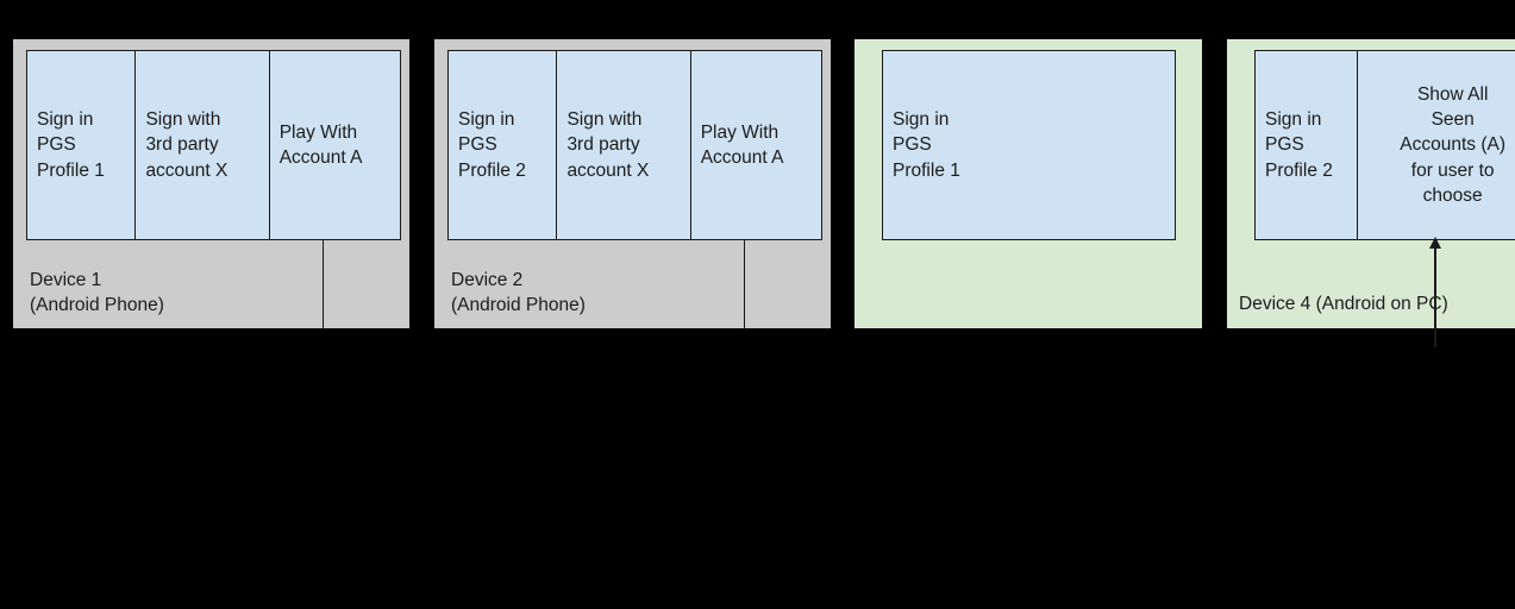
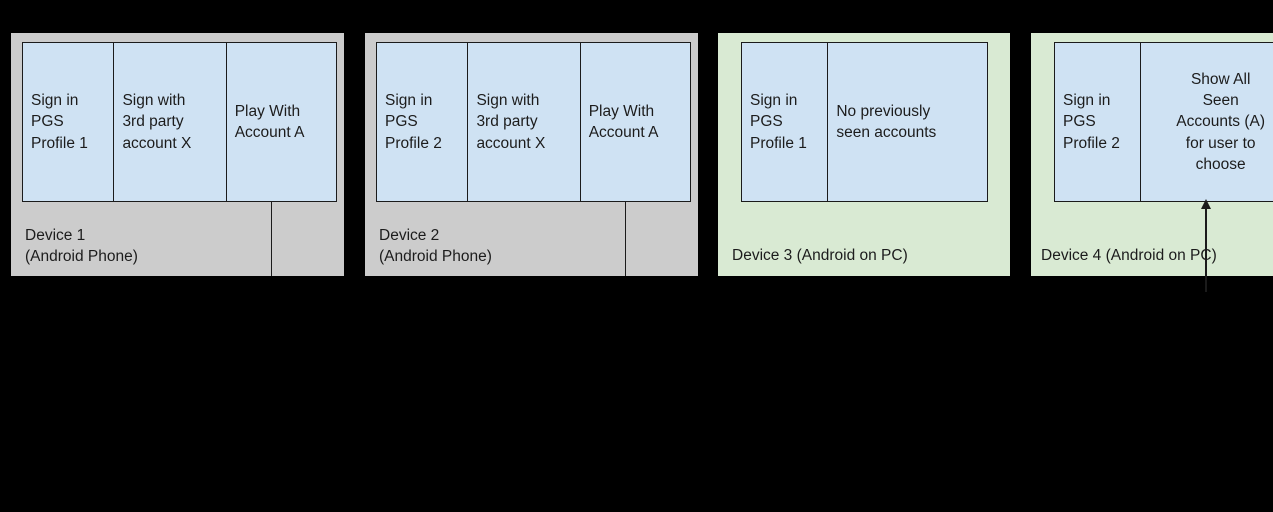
  Sign in
  PGS
  Profile 1
  Sign with
  3rd party
  account X
  Play With
  Account A
  Device 1
  (Android Phone)
  Sign in
  PGS
  Profile 2
  Sign with
  3rd party
  account X
  Play With
  Account A
  Device 2
  (Android Phone)
  Sign in
  PGS
  Profile 1
+ No previously
+ seen accounts
+ Device 3 (Android on PC)
  Sign in
  PGS
  Profile 2
  Show All
  Seen
  Accounts (A)
  for user to
  choose
  Device 4 (Android on P)
